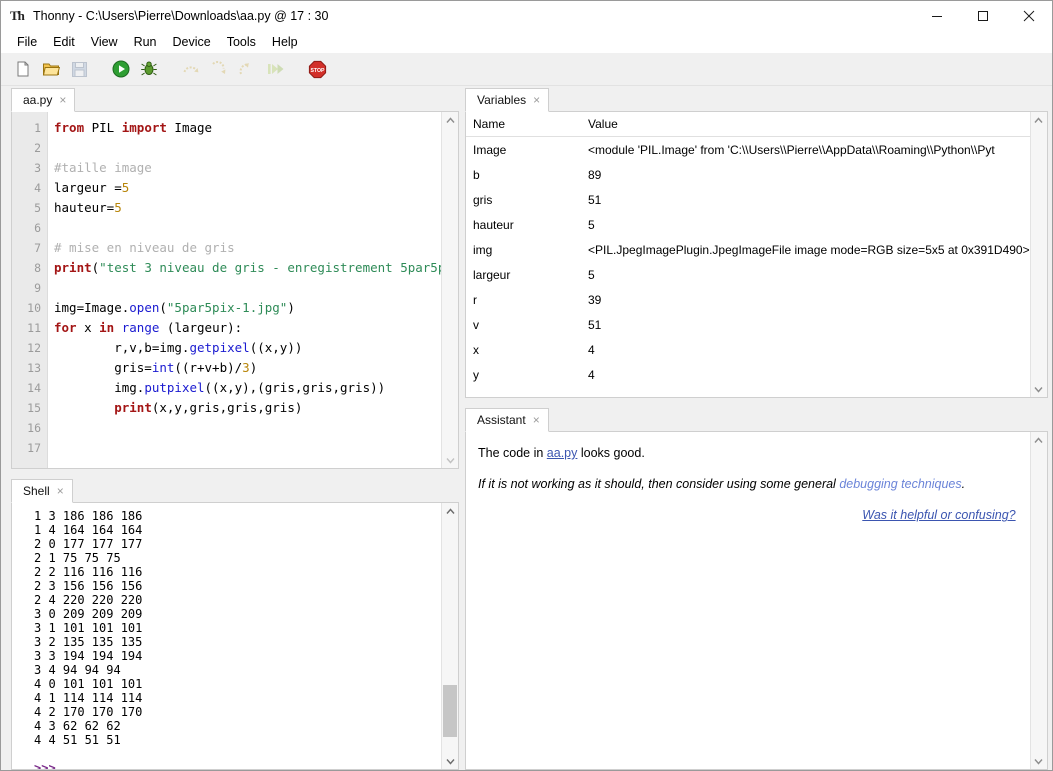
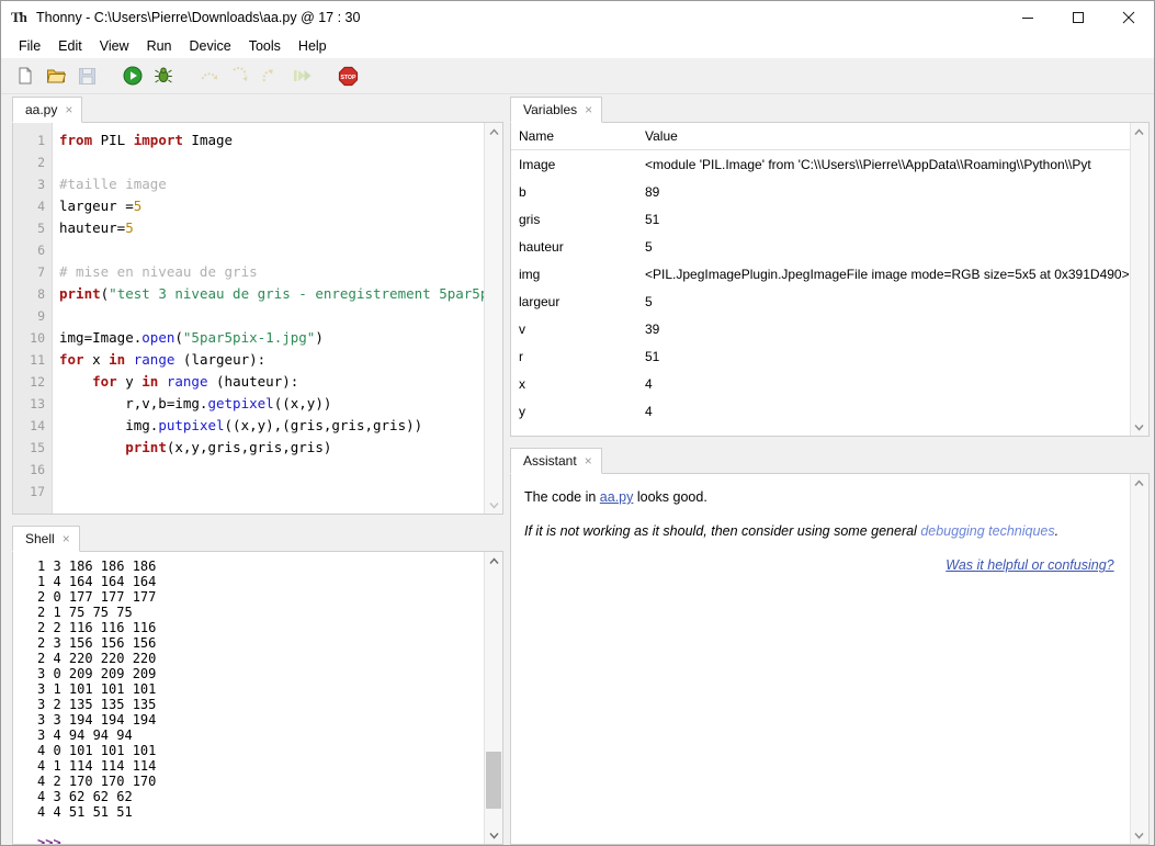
  Th
  Thonny - C:\Users\Pierre\Downloads\aa.py @ 17 : 30
  File
  Edit
  View
  Run
  Device
  Tools
  Help
  aa.py
  ×
  1
  2
  3
  4
  5
  6
  7
  8
  9
  10
  11
  12
  13
  14
  15
  16
  17
  from PIL import Image
  #taille image
  largeur =5
  hauteur=5
  # mise en niveau de gris
  print("test 3 niveau de gris - enregistrement 5par5
  img=Image.open("5par5pix-1.jpg")
  for x in range (largeur):
+ for y in range (hauteur):
  r,v,b=img.getpixel((x,y))
- gris=int((r+v+b)/3)
  img.putpixel((x,y),(gris,gris,gris))
  print(x,y,gris,gris,gris)
  Shell
  ×
  1 3 186 186 186
  1 4 164 164 164
  2 0 177 177 177
  2 1 75 75 75
  2 2 116 116 116
  2 3 156 156 156
  2 4 220 220 220
  3 0 209 209 209
  3 1 101 101 101
  3 2 135 135 135
  3 3 194 194 194
  3 4 94 94 94
  4 0 101 101 101
  4 1 114 114 114
  4 2 170 170 170
  4 3 62 62 62
  4 4 51 51 51
  >>>
  Variables
  ×
  Name
  Value
  Image
  <module 'PIL.Image' from 'C:\\Users\\Pierre\\AppData\\Roaming\\Python\\Pyt
  b
  89
  gris
  51
  hauteur
  5
  img
  <PIL.JpegImagePlugin.JpegImageFile image mode=RGB size=5x5 at 0x391D490>
  largeur
  5
- r
+ v
  39
- v
+ r
  51
  x
  4
  y
  4
  Assistant
  ×
  The code in aa.py looks good.
  If it is not working as it should, then consider using some general debugging techniques.
  Was it helpful or confusing?
